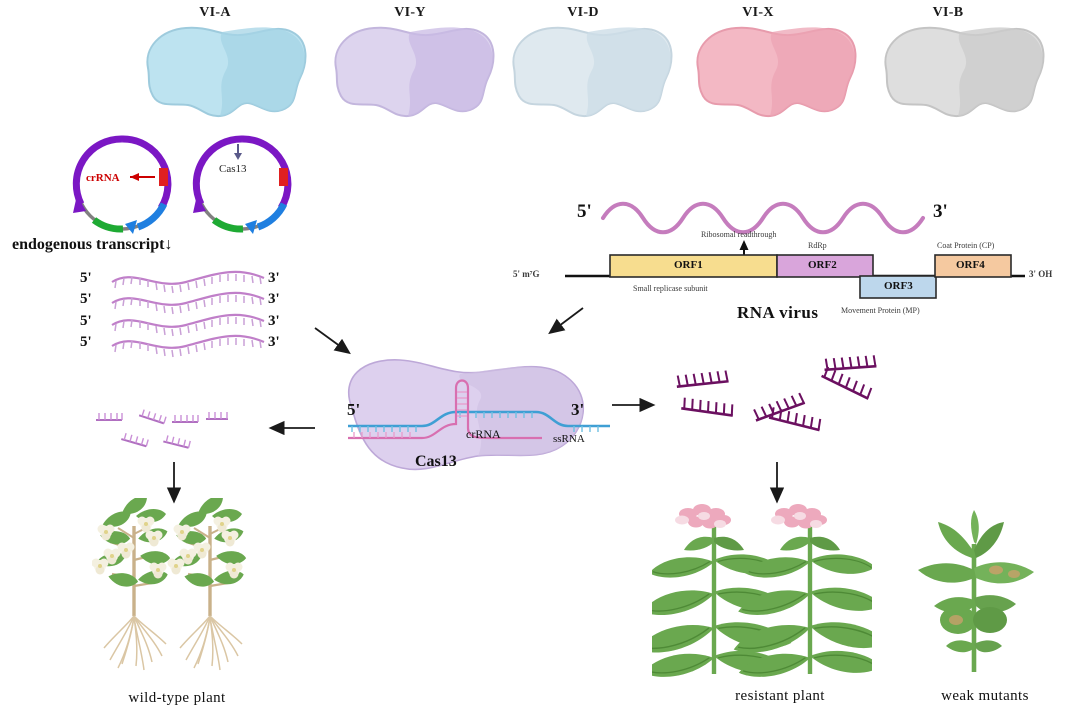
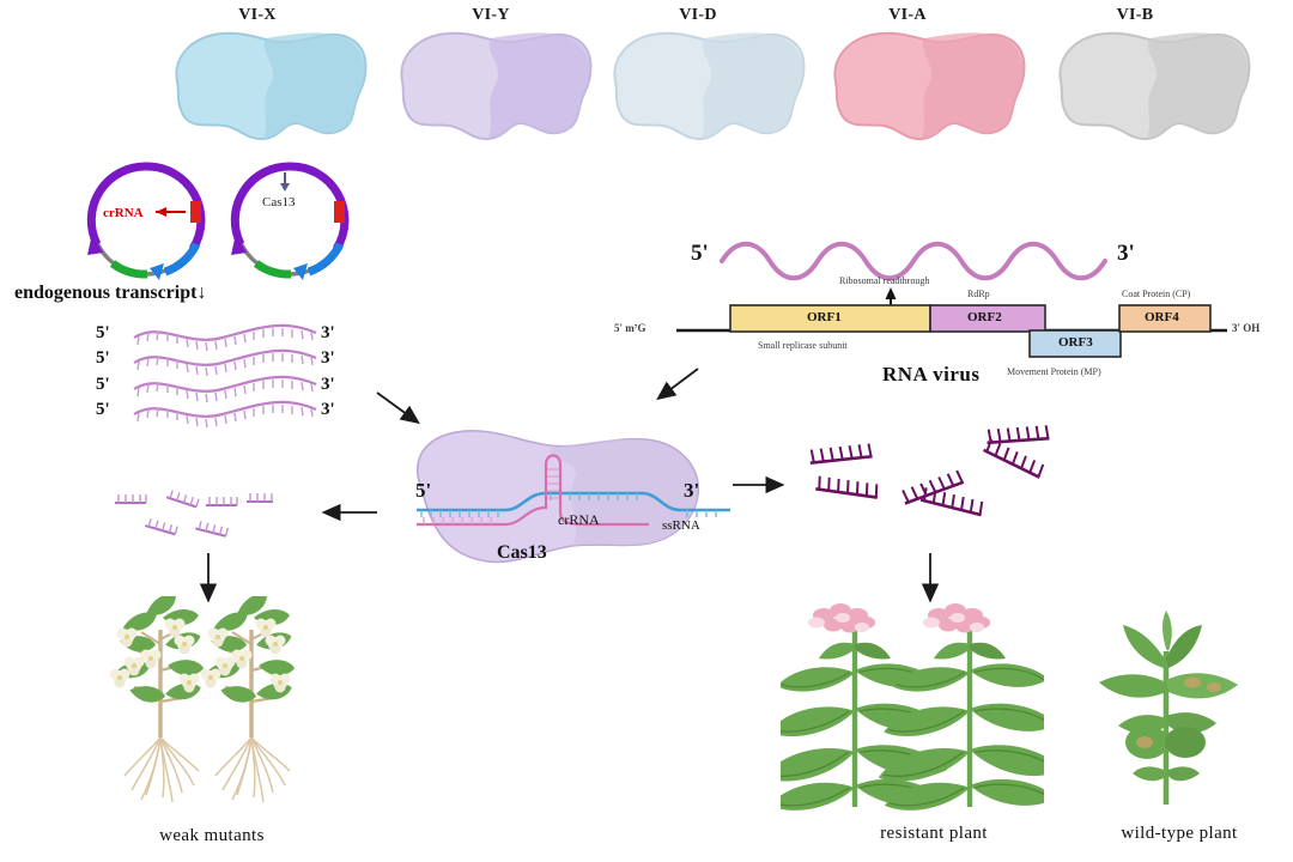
- VI-A
+ VI-X
  VI-Y
  VI-D
- VI-X
+ VI-A
  VI-B
  crRNA
  Cas13
  endogenous transcript↓
  5'
  5'
  5'
  5'
  3'
  3'
  3'
  3'
  5'
  3'
  Ribosomal readthrough
  5' m⁷G
  3' OH
  ORF1
  ORF2
  ORF3
  ORF4
  RdRp
  Coat Protein (CP)
  Small replicase subunit
  Movement Protein (MP)
  RNA virus
  5'
  3'
  crRNA
  ssRNA
  Cas13
- wild-type plant
+ weak mutants
  resistant plant
- weak mutants
+ wild-type plant
